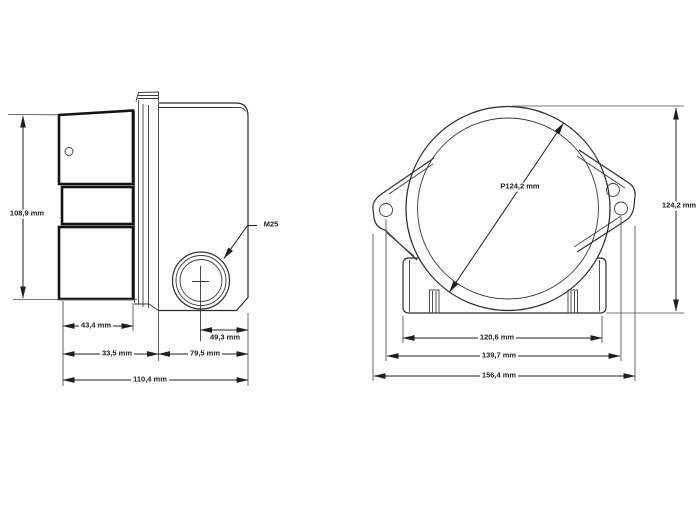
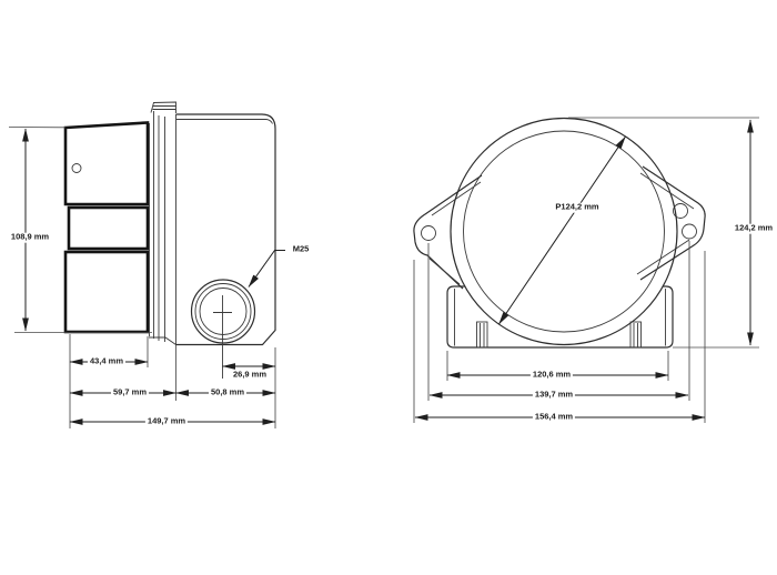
  108,9 mm
  43,4 mm
- 49,3 mm
+ 26,9 mm
- 33,5 mm
+ 59,7 mm
- 79,5 mm
+ 50,8 mm
- 110,4 mm
+ 149,7 mm
  M25
  P124,2 mm
  124,2 mm
  120,6 mm
  139,7 mm
  156,4 mm
